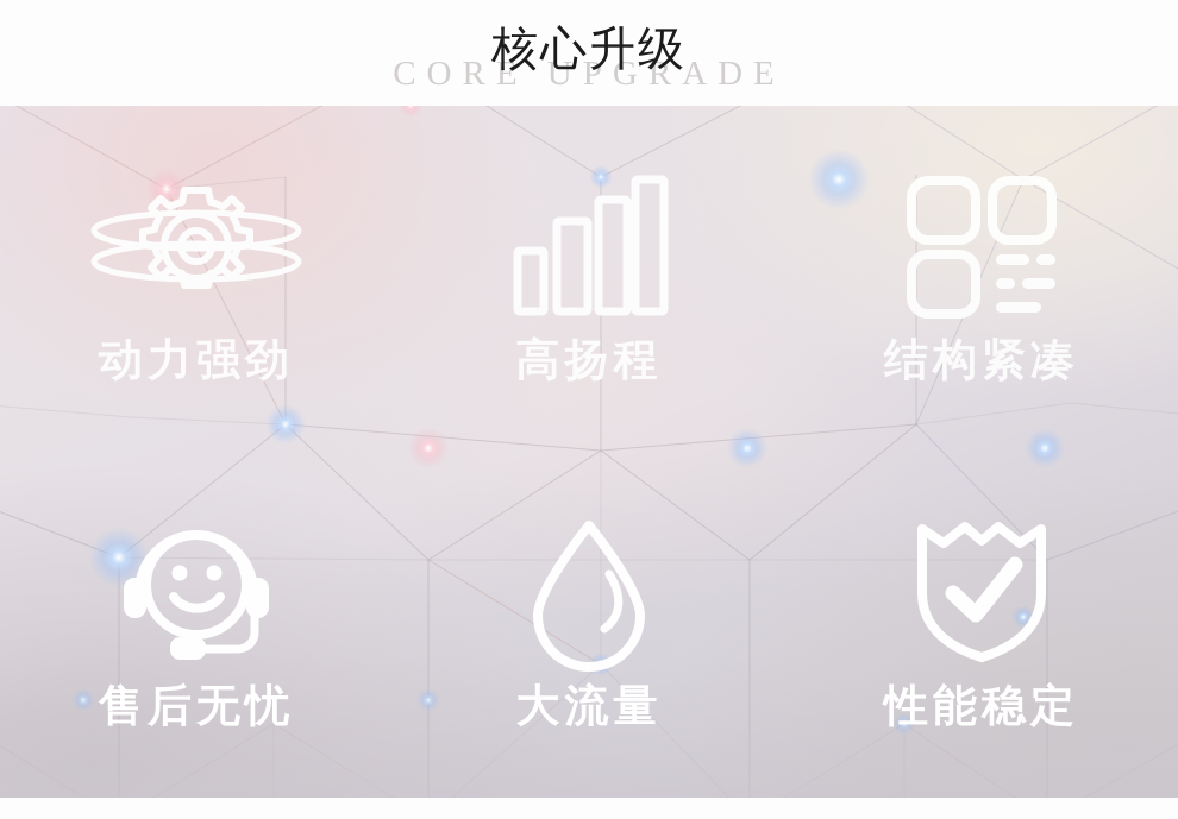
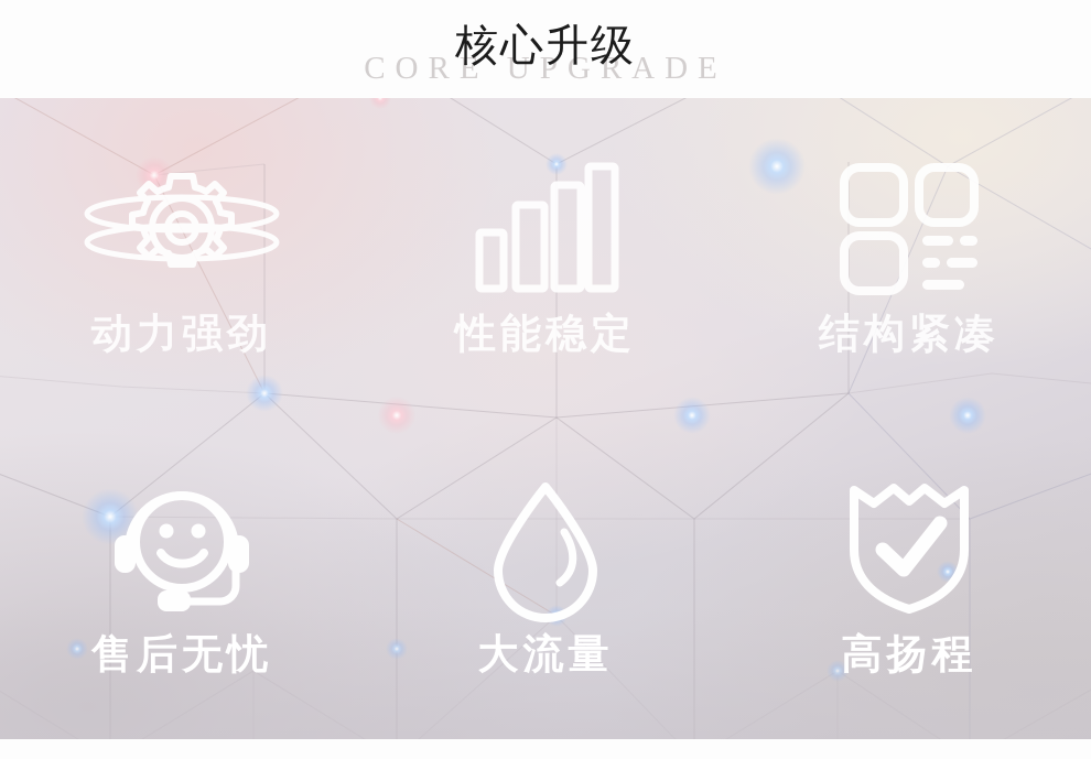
  CORE UPGRADE
  核心升级
  动力强劲
- 高扬程
+ 性能稳定
  结构紧凑
  售后无忧
  大流量
- 性能稳定
+ 高扬程
